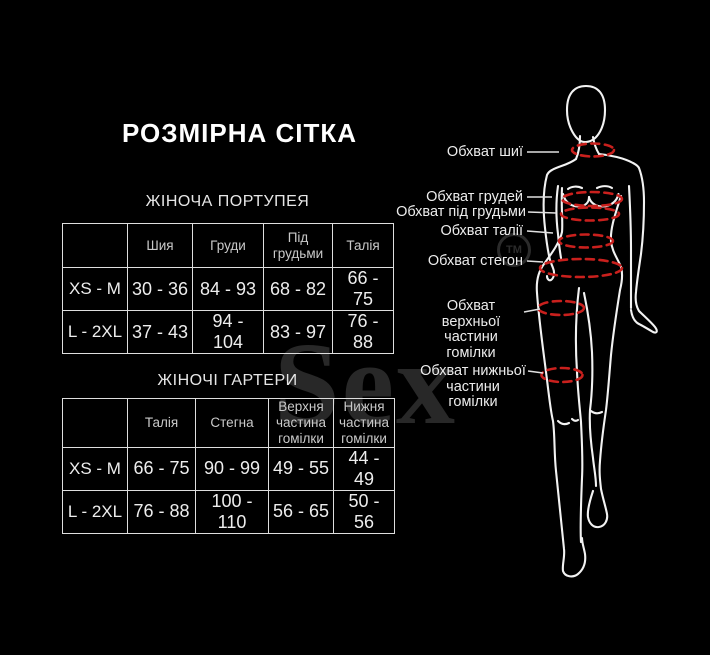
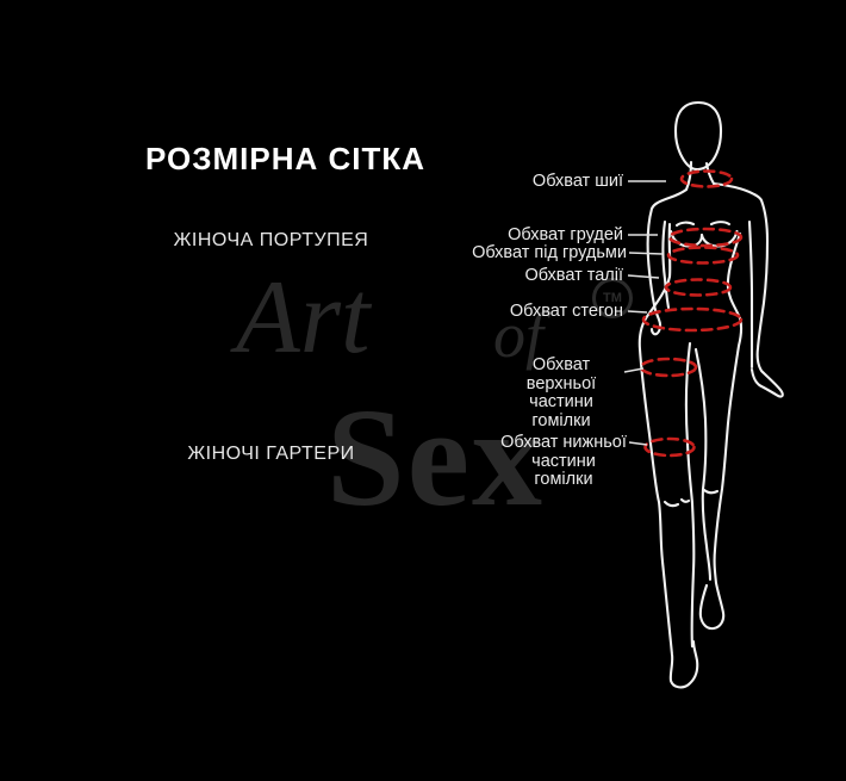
+ Art
+ of
  Sex
  ТМ
  РОЗМІРНА СІТКА
  ЖІНОЧА ПОРТУПЕЯ
- 	Шия	Груди	Під грудьми	Талія
- XS - M	30 - 36	84 - 93	68 - 82	66 - 75
- L - 2XL	37 - 43	94 - 104	83 - 97	76 - 88
  ЖІНОЧІ ГАРТЕРИ
- 	Талія	Стегна	Верхня частина гомілки	Нижня частина гомілки
- XS - M	66 - 75	90 - 99	49 - 55	44 - 49
- L - 2XL	76 - 88	100 - 110	56 - 65	50 - 56
  Обхват шиї
  Обхват грудей
  Обхват під грудьми
  Обхват талії
  Обхват стегон
  Обхват верхньої
  частини гомілки
  Обхват нижньої
  частини гомілки
